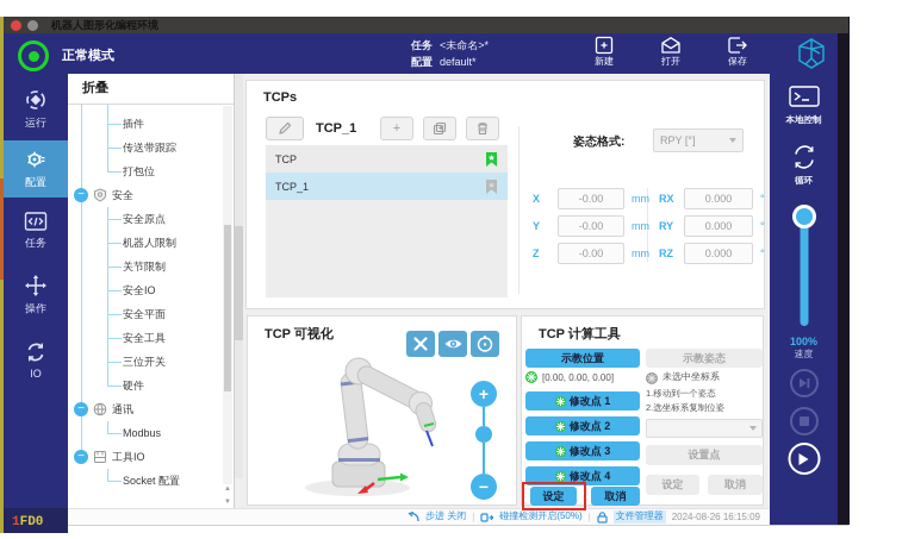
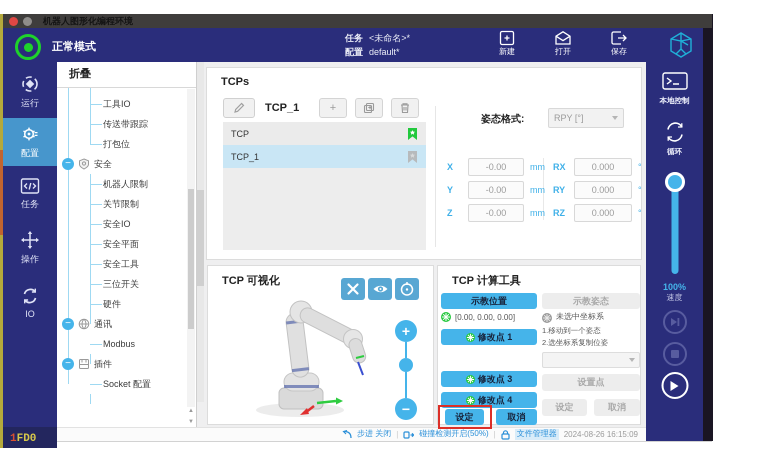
  1FD0
  机器人图形化编程环境
  正常模式
  任务 <未命名>*
  配置 default*
  新建
  打开
  保存
  运行
  配置
  任务
  操作
  IO
  折叠
- 插件
+ 工具IO
  传送带跟踪
  打包位
  −
  安全
- 安全原点
  机器人限制
  关节限制
  安全IO
  安全平面
  安全工具
  三位开关
  硬件
  −
  通讯
  Modbus
  −
- 工具IO
+ 插件
  Socket 配置
  TCPs
  TCP_1
  +
  TCP
  TCP_1
  姿态格式:
  RPY [°]
  X
  -0.00
  mm
  Y
  -0.00
  mm
  Z
  -0.00
  mm
  RX
  0.000
  °
  RY
  0.000
  °
  RZ
  0.000
  °
  TCP 可视化
  +
  −
  TCP 计算工具
  示教位置
  [0.00, 0.00, 0.00]
  修改点 1
- 修改点 2
  修改点 3
  修改点 4
  设定
  取消
  示教姿态
  未选中坐标系
  1.移动到一个姿态
  2.选坐标系复制位姿
  设置点
  设定
  取消
  本地控制
  循环
  100%
  速度
  步进 关闭
  |
  碰撞检测开启(50%)
  |
  文件管理器
  2024-08-26 16:15:09
